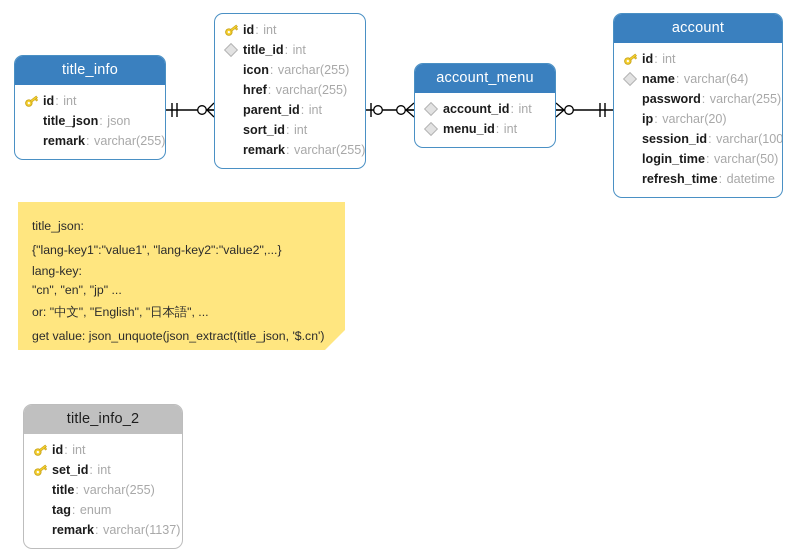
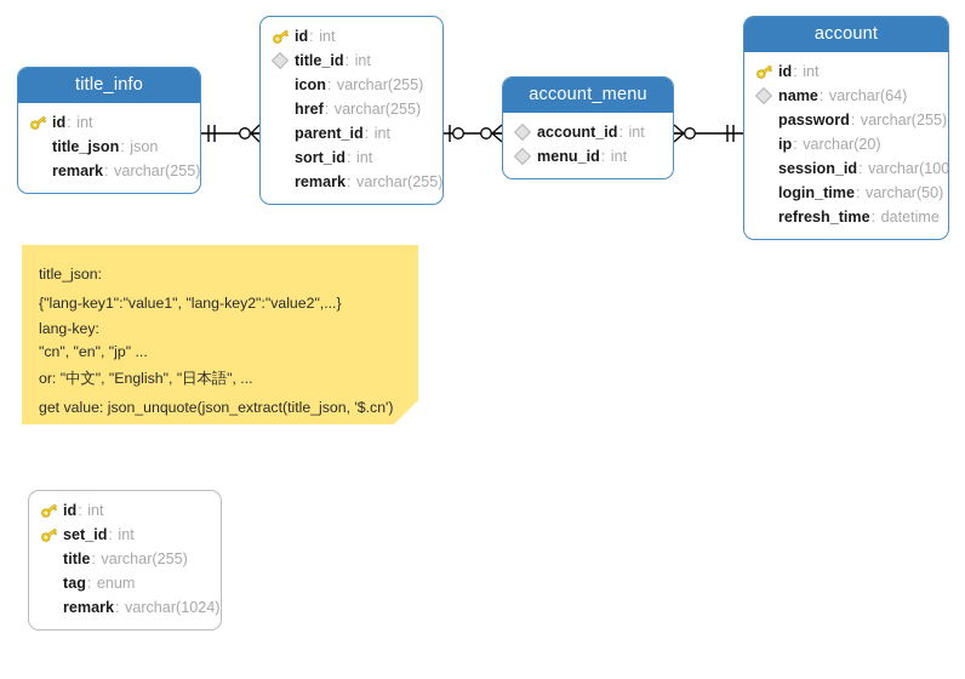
  title_info
  id
  :
  int
  title_json
  :
  json
  remark
  :
  varchar(255)
  id
  :
  int
  title_id
  :
  int
  icon
  :
  varchar(255)
  href
  :
  varchar(255)
  parent_id
  :
  int
  sort_id
  :
  int
  remark
  :
  varchar(255)
  account_menu
  account_id
  :
  int
  menu_id
  :
  int
  account
  id
  :
  int
  name
  :
  varchar(64)
  password
  :
  varchar(255)
  ip
  :
  varchar(20)
  session_id
  :
  varchar(100
  login_time
  :
  varchar(50)
  refresh_time
  :
  datetime
- title_info_2
  id
  :
  int
  set_id
  :
  int
  title
  :
  varchar(255)
  tag
  :
  enum
  remark
  :
- varchar(1137)
+ varchar(1024)
  title_json:
  {"lang-key1":"value1", "lang-key2":"value2",...}
  lang-key:
  "cn", "en", "jp" ...
  or: "中文", "English", "日本語", ...
  get value: json_unquote(json_extract(title_json, '$.cn')
